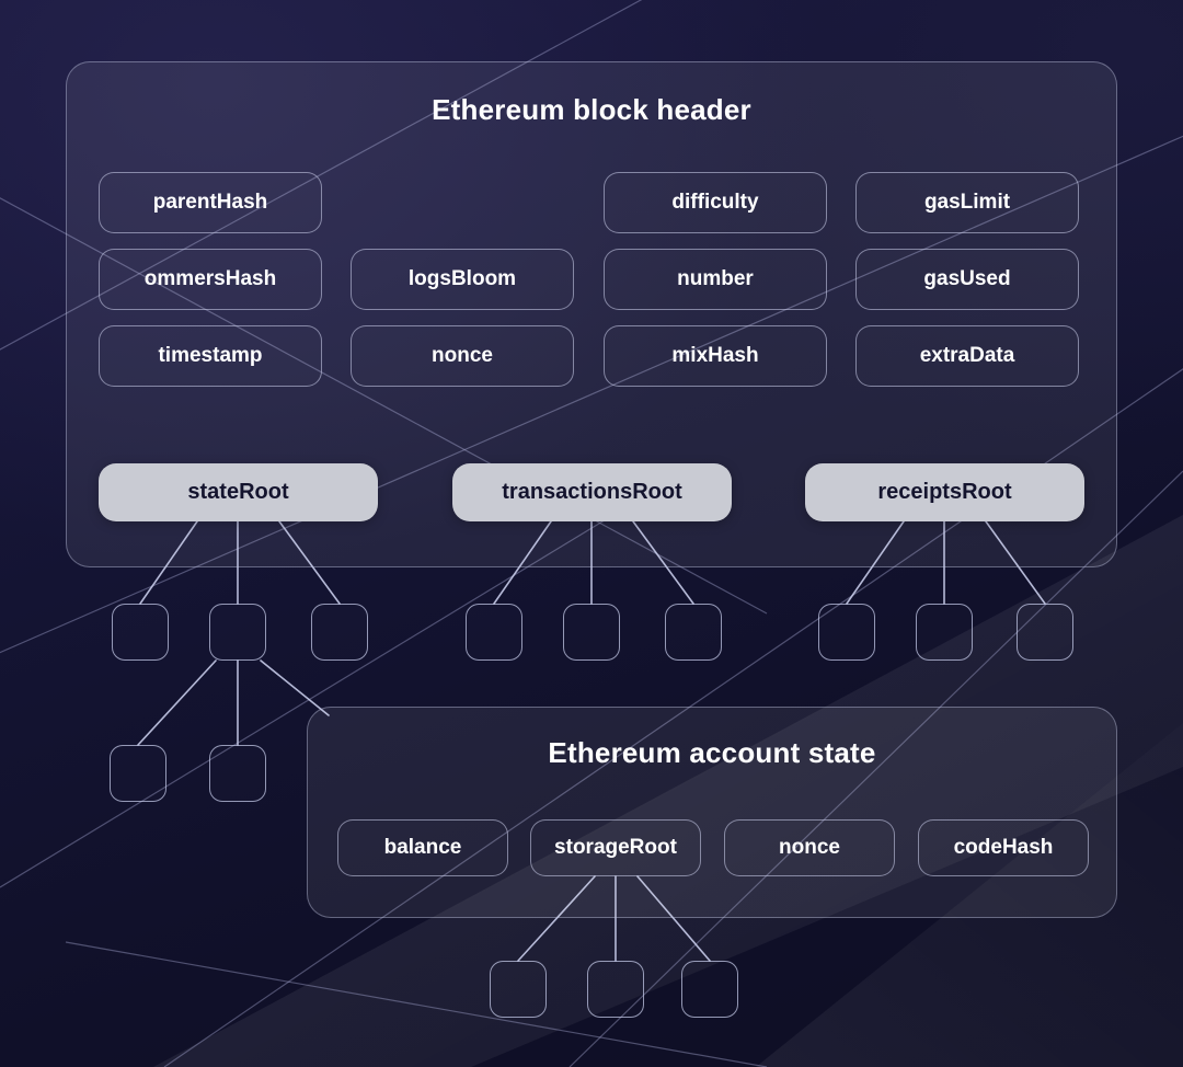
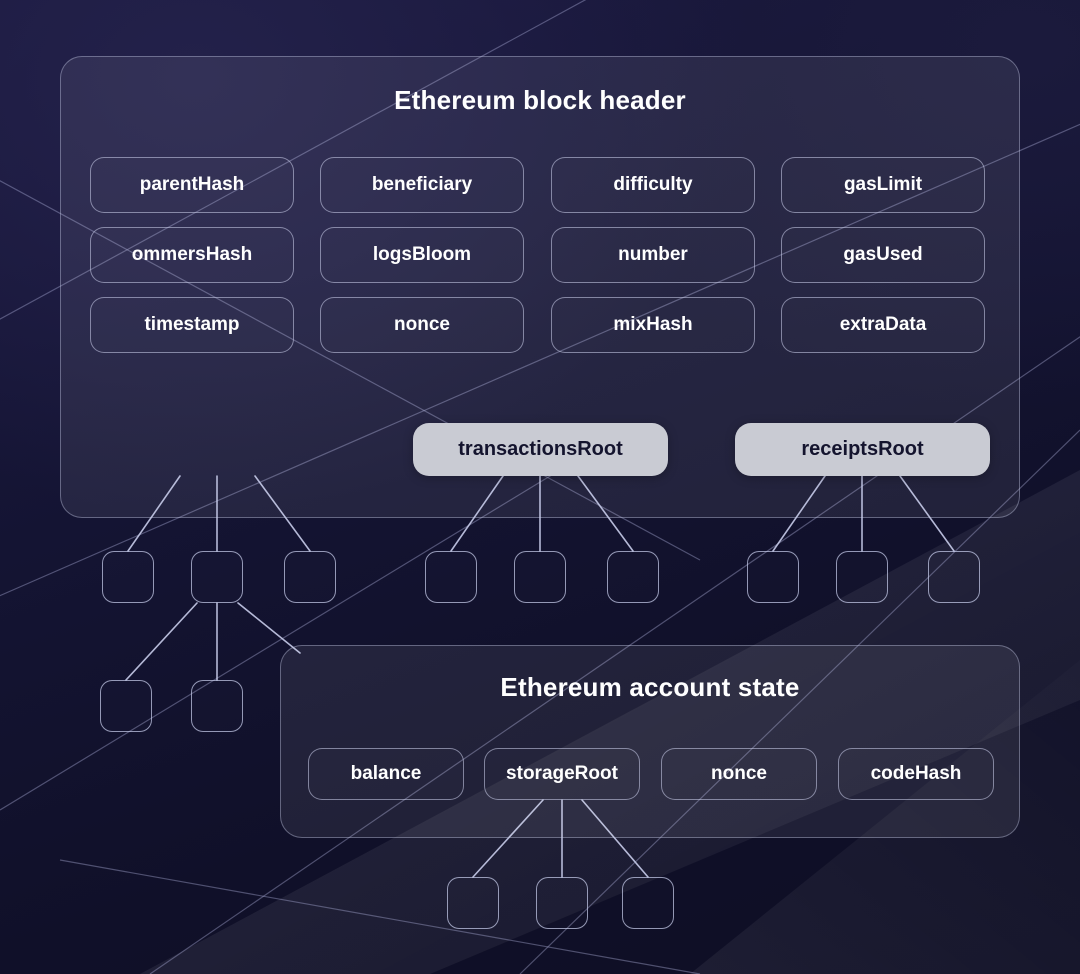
  Ethereum block header
  parentHash
+ beneficiary
  difficulty
  gasLimit
  ommersHash
  logsBloom
  number
  gasUsed
  timestamp
  nonce
  mixHash
  extraData
- stateRoot
  transactionsRoot
  receiptsRoot
  Ethereum account state
  balance
  storageRoot
  nonce
  codeHash
